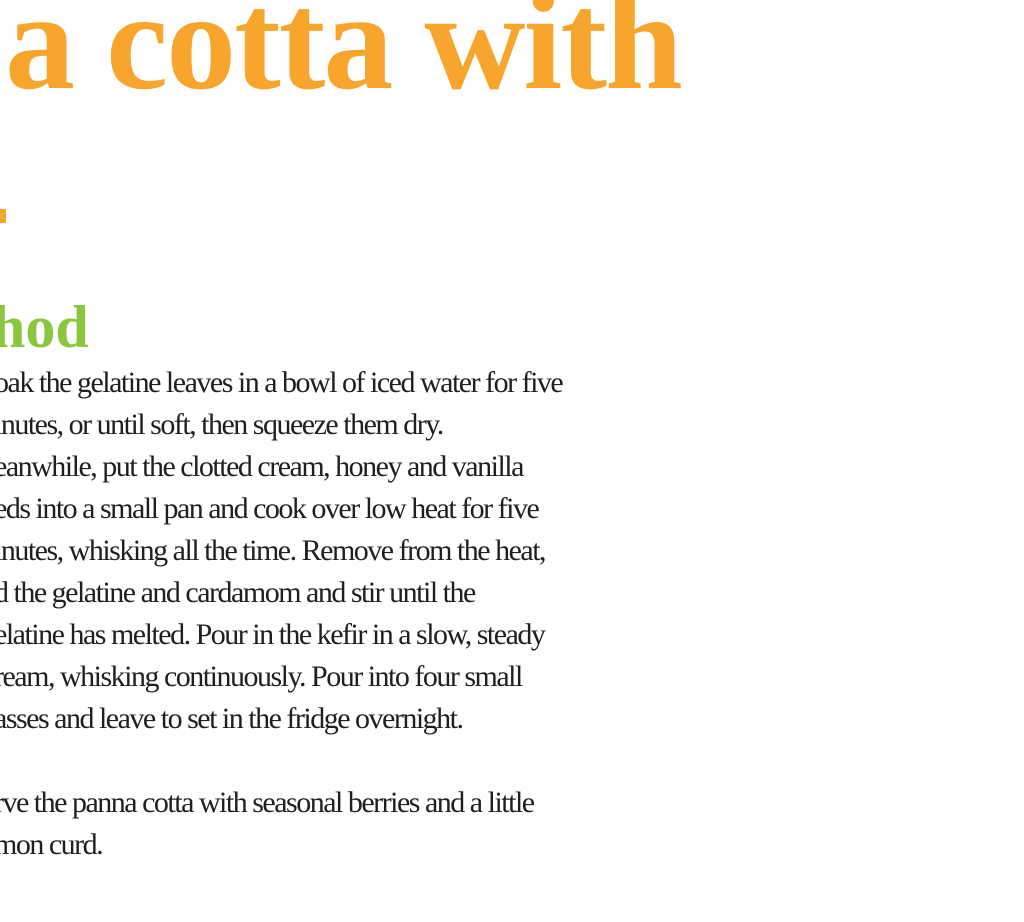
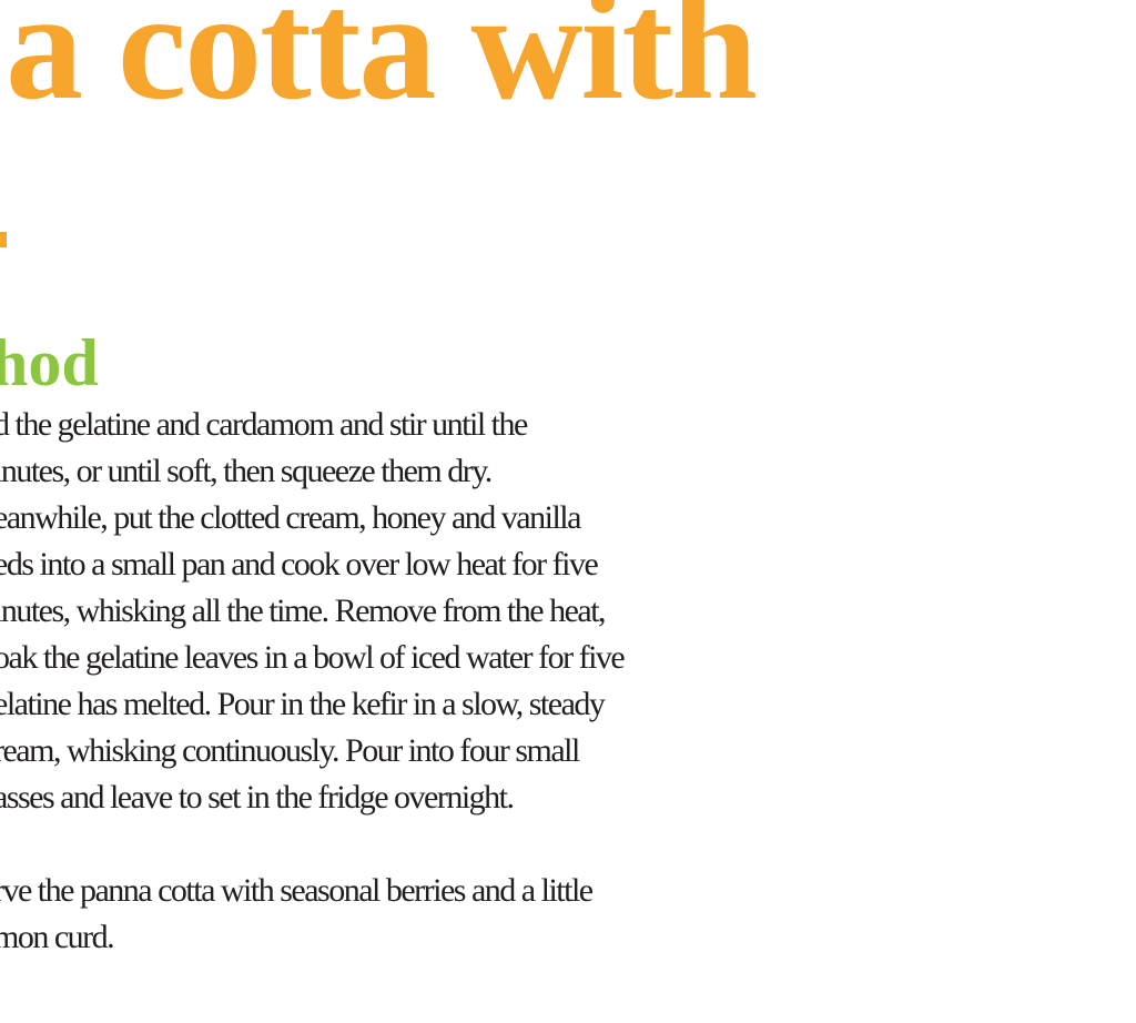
  a cotta with
  hod
- oak the gelatine leaves in a bowl of iced water for five
+ d the gelatine and cardamom and stir until the
  nutes, or until soft, then squeeze them dry.
  anwhile, put the clotted cream, honey and vanilla
  ds into a small pan and cook over low heat for five
  nutes, whisking all the time. Remove from the heat,
- d the gelatine and cardamom and stir until the
+ oak the gelatine leaves in a bowl of iced water for five
  latine has melted. Pour in the kefir in a slow, steady
  eam, whisking continuously. Pour into four small
  sses and leave to set in the fridge overnight.
  ve the panna cotta with seasonal berries and a little
  mon curd.
